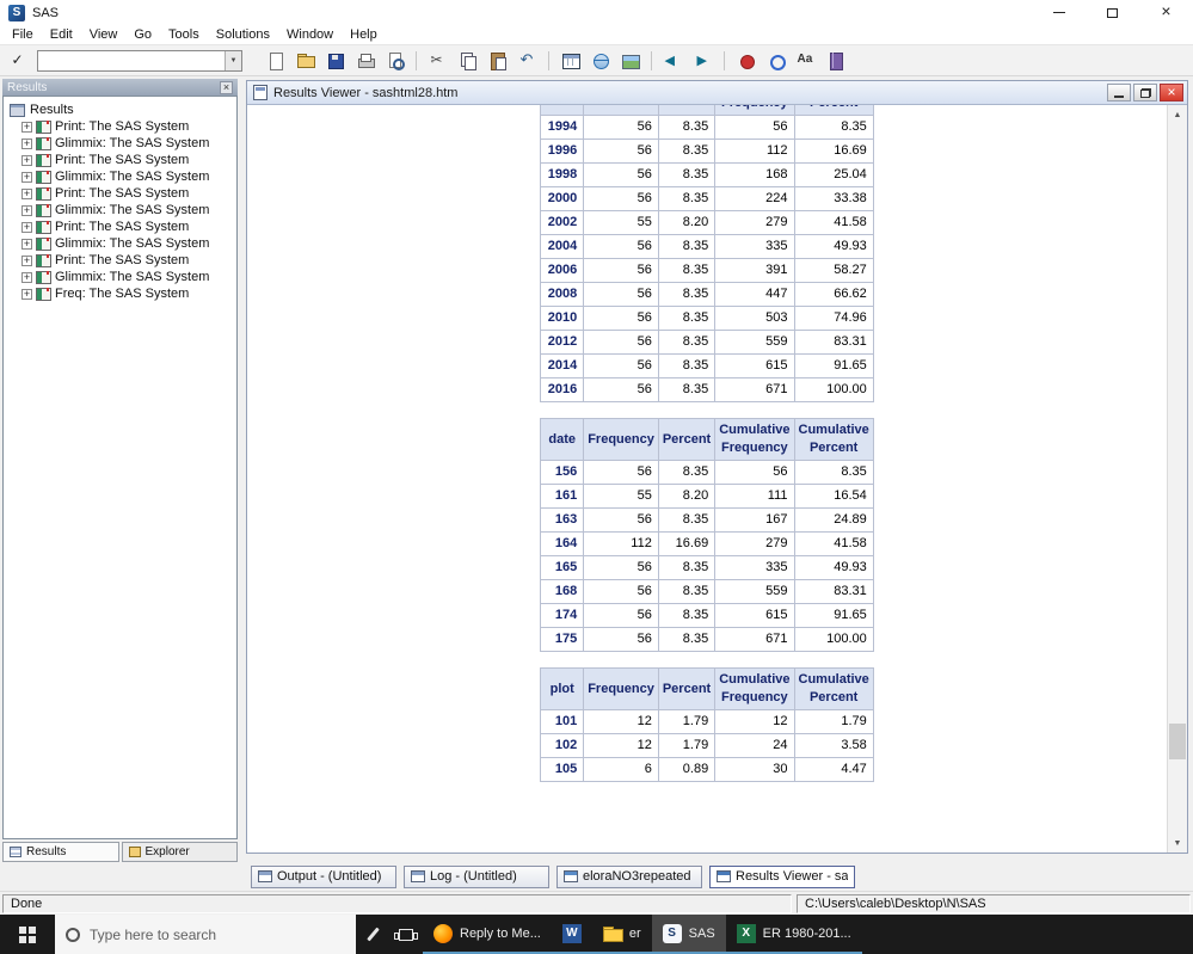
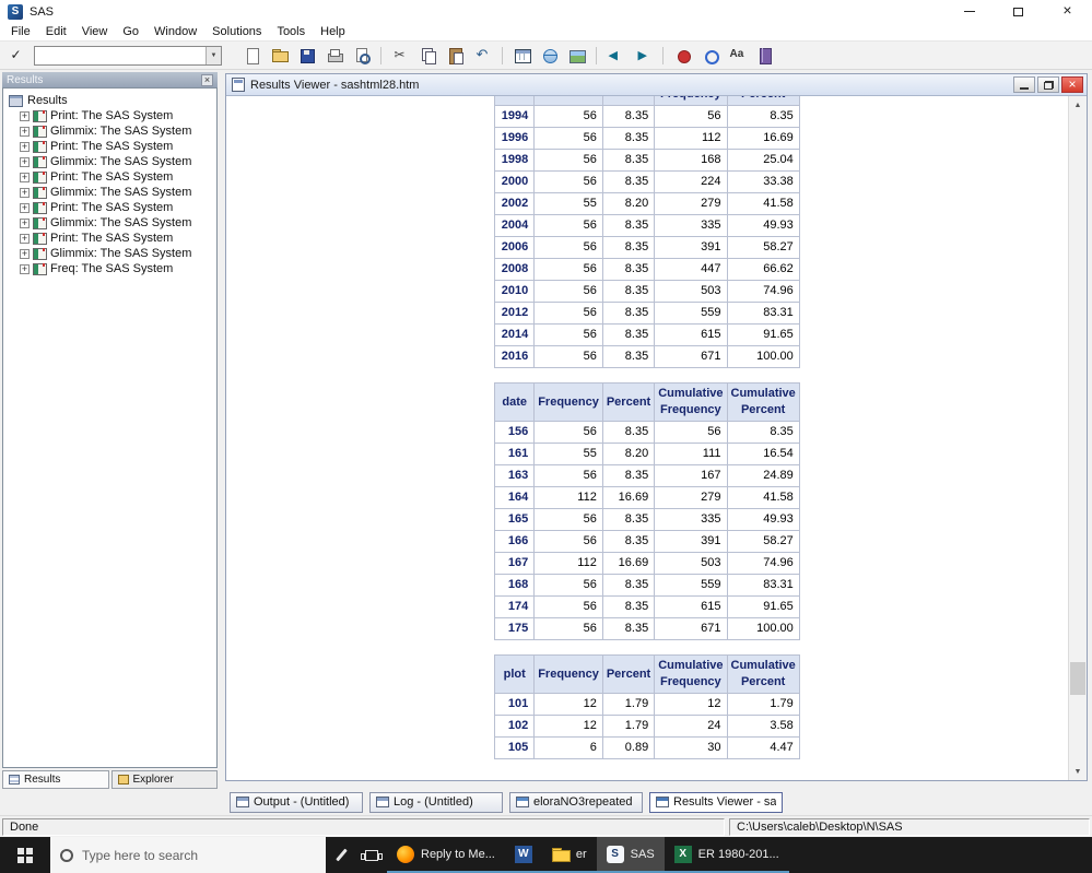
  SAS
  File
  Edit
  View
  Go
- Tools
+ Window
  Solutions
- Window
+ Tools
  Help
  Results
  Results
  Print: The SAS System
  Glimmix: The SAS System
  Print: The SAS System
  Glimmix: The SAS System
  Print: The SAS System
  Glimmix: The SAS System
  Print: The SAS System
  Glimmix: The SAS System
  Print: The SAS System
  Glimmix: The SAS System
  Freq: The SAS System
  Results
  Explorer
  Results Viewer - sashtml28.htm
  1994	56	8.35	56	8.35
  1996	56	8.35	112	16.69
  1998	56	8.35	168	25.04
  2000	56	8.35	224	33.38
  2002	55	8.20	279	41.58
  2004	56	8.35	335	49.93
  2006	56	8.35	391	58.27
  2008	56	8.35	447	66.62
  2010	56	8.35	503	74.96
  2012	56	8.35	559	83.31
  2014	56	8.35	615	91.65
  2016	56	8.35	671	100.00
  date	Frequency	Percent	Cumulative Frequency	Cumulative Percent
  156	56	8.35	56	8.35
  161	55	8.20	111	16.54
  163	56	8.35	167	24.89
  164	112	16.69	279	41.58
  165	56	8.35	335	49.93
+ 166	56	8.35	391	58.27
+ 167	112	16.69	503	74.96
  168	56	8.35	559	83.31
  174	56	8.35	615	91.65
  175	56	8.35	671	100.00
  plot	Frequency	Percent	Cumulative Frequency	Cumulative Percent
  101	12	1.79	12	1.79
  102	12	1.79	24	3.58
  105	6	0.89	30	4.47
  Output - (Untitled)
  Log - (Untitled)
  eloraNO3repeated
  Results Viewer - sa
  Done
  C:\Users\caleb\Desktop\N\SAS
  Type here to search
  Reply to Me...
  er
  SAS
  ER 1980-201...
